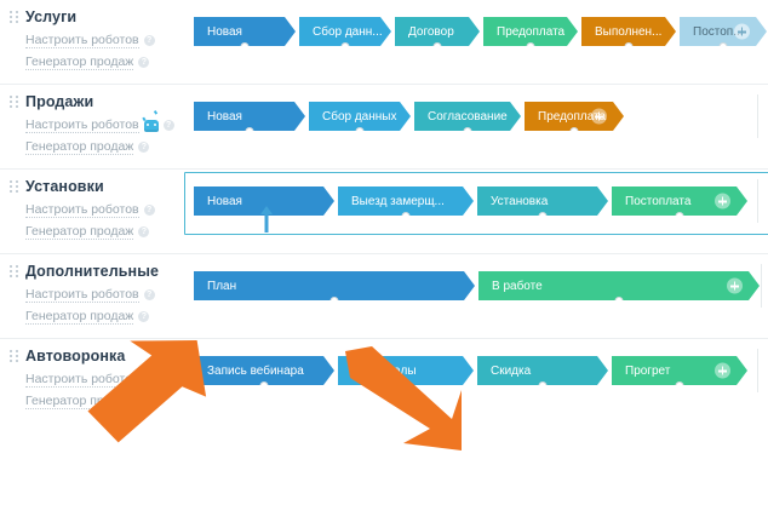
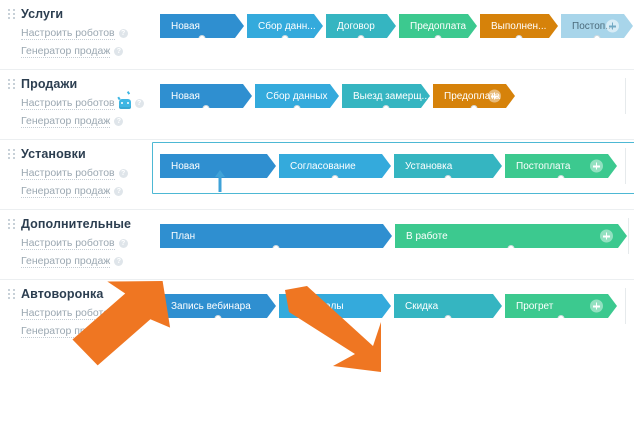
  Услуги
  Настроить роботов
  Генератор продаж
  Новая
  Сбор данн...
  Договор
  Предоплата
  Выполнен...
  Продажи
  Настроить роботов
  Генератор продаж
  Новая
  Сбор данных
- Согласование
+ Выезд замерщ...
  Предопл
  Установки
  Настроить роботов
  Генератор продаж
  Новая
- Выезд замерщ...
+ Согласование
  Установка
  Постоплата
  Дополнительные
  Настроить роботов
  Генератор продаж
  План
  В работе
  Автоворонка
  Настроить робот
  Запись вебинара
  Скидка
  Прогрет
